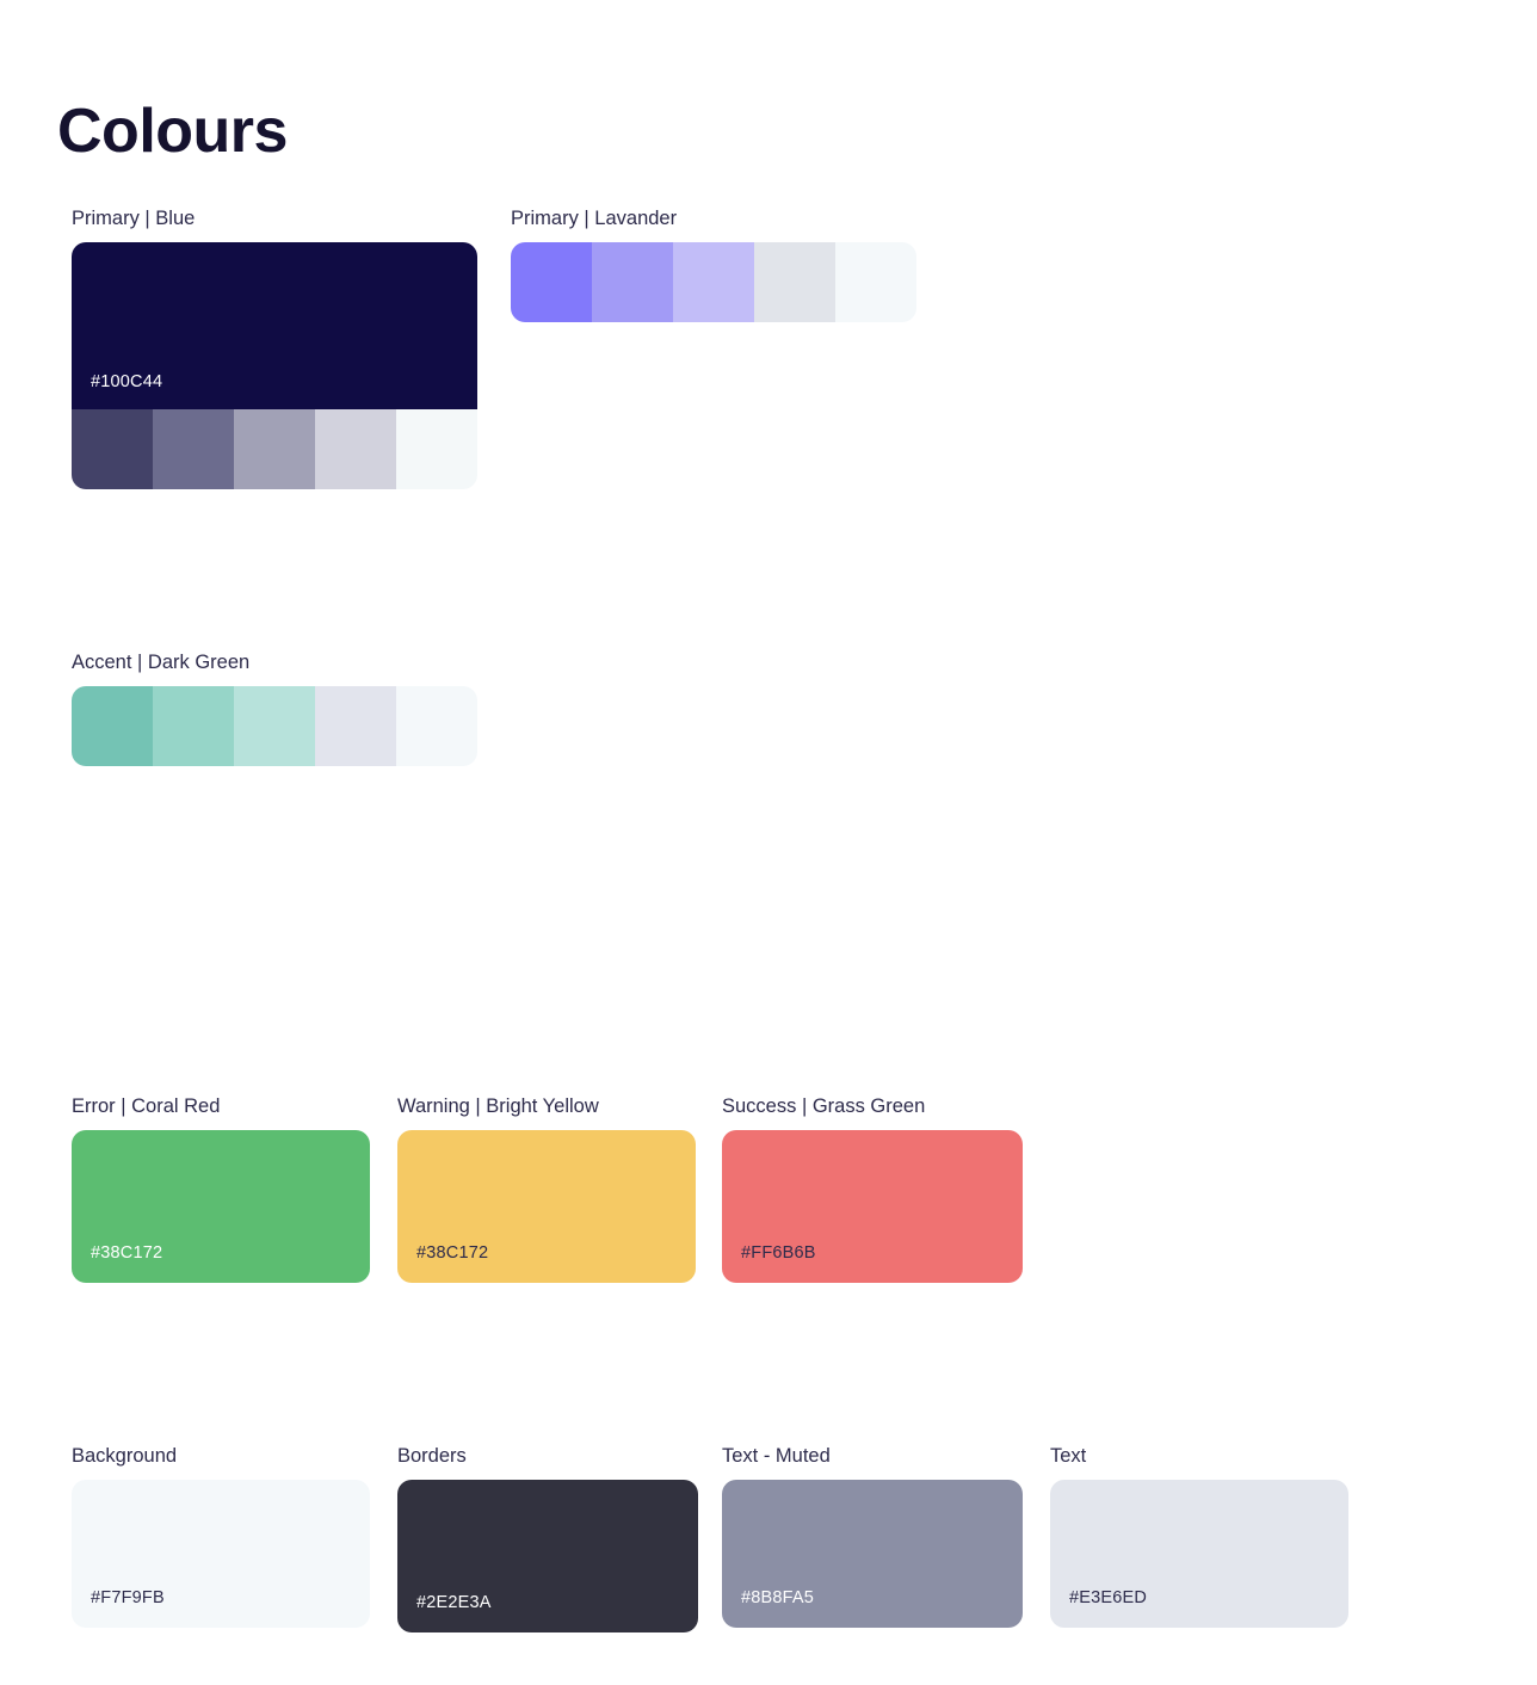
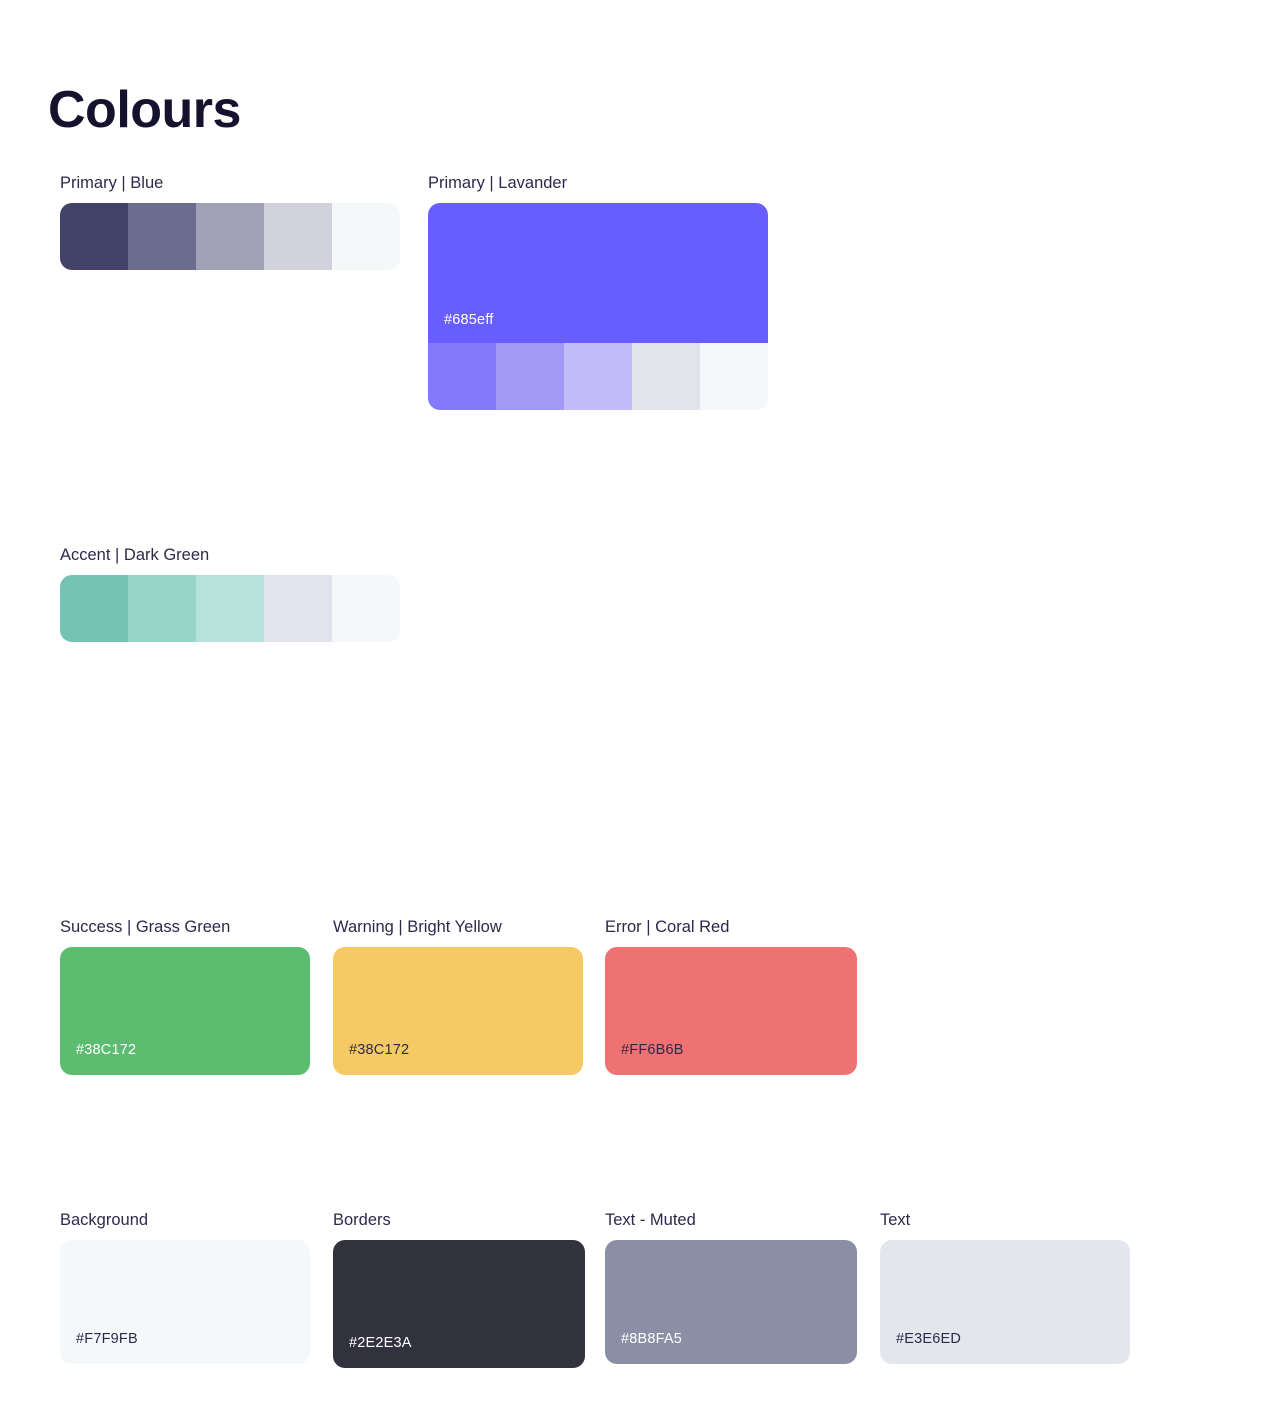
  Colours
  Primary | Blue
- #100C44
  Primary | Lavander
+ #685eff
  Accent | Dark Green
- Error | Coral Red
+ Success | Grass Green
  #38C172
  Warning | Bright Yellow
  #38C172
- Success | Grass Green
+ Error | Coral Red
  #FF6B6B
  Background
  #F7F9FB
  Borders
  #2E2E3A
  Text - Muted
  #8B8FA5
  Text
  #E3E6ED
